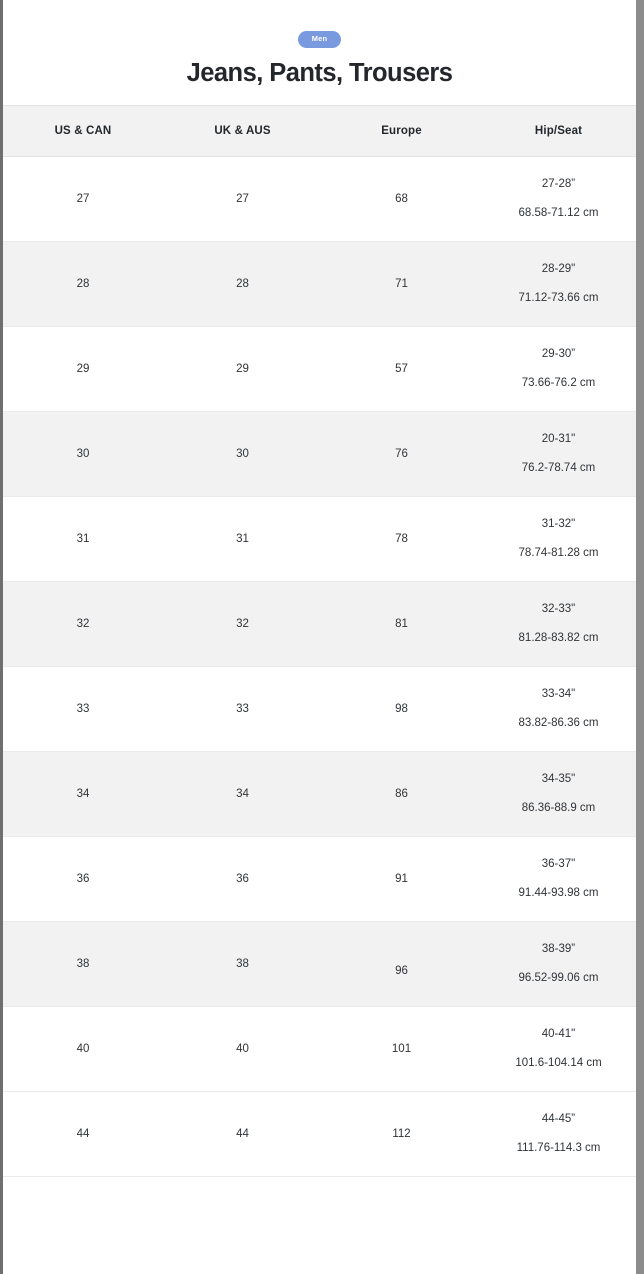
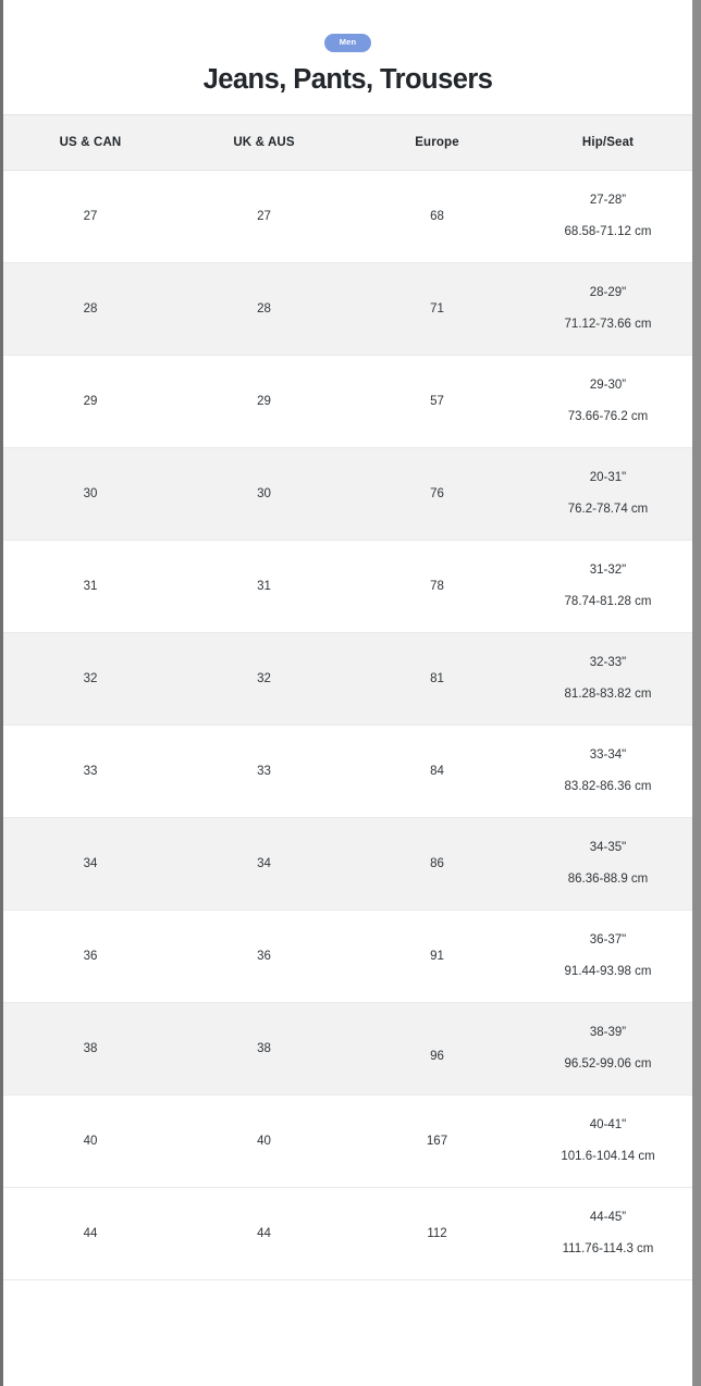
  Men
  Jeans, Pants, Trousers
  US & CAN	UK & AUS	Europe	Hip/Seat
  27	27	68	27-28” 68.58-71.12 cm
  28	28	71	28-29" 71.12-73.66 cm
  29	29	57	29-30” 73.66-76.2 cm
  30	30	76	20-31" 76.2-78.74 cm
  31	31	78	31-32" 78.74-81.28 cm
  32	32	81	32-33" 81.28-83.82 cm
- 33	33	98	33-34" 83.82-86.36 cm
+ 33	33	84	33-34" 83.82-86.36 cm
  34	34	86	34-35" 86.36-88.9 cm
  36	36	91	36-37" 91.44-93.98 cm
  38	38	96	38-39” 96.52-99.06 cm
- 40	40	101	40-41" 101.6-104.14 cm
+ 40	40	167	40-41" 101.6-104.14 cm
  44	44	112	44-45” 111.76-114.3 cm
